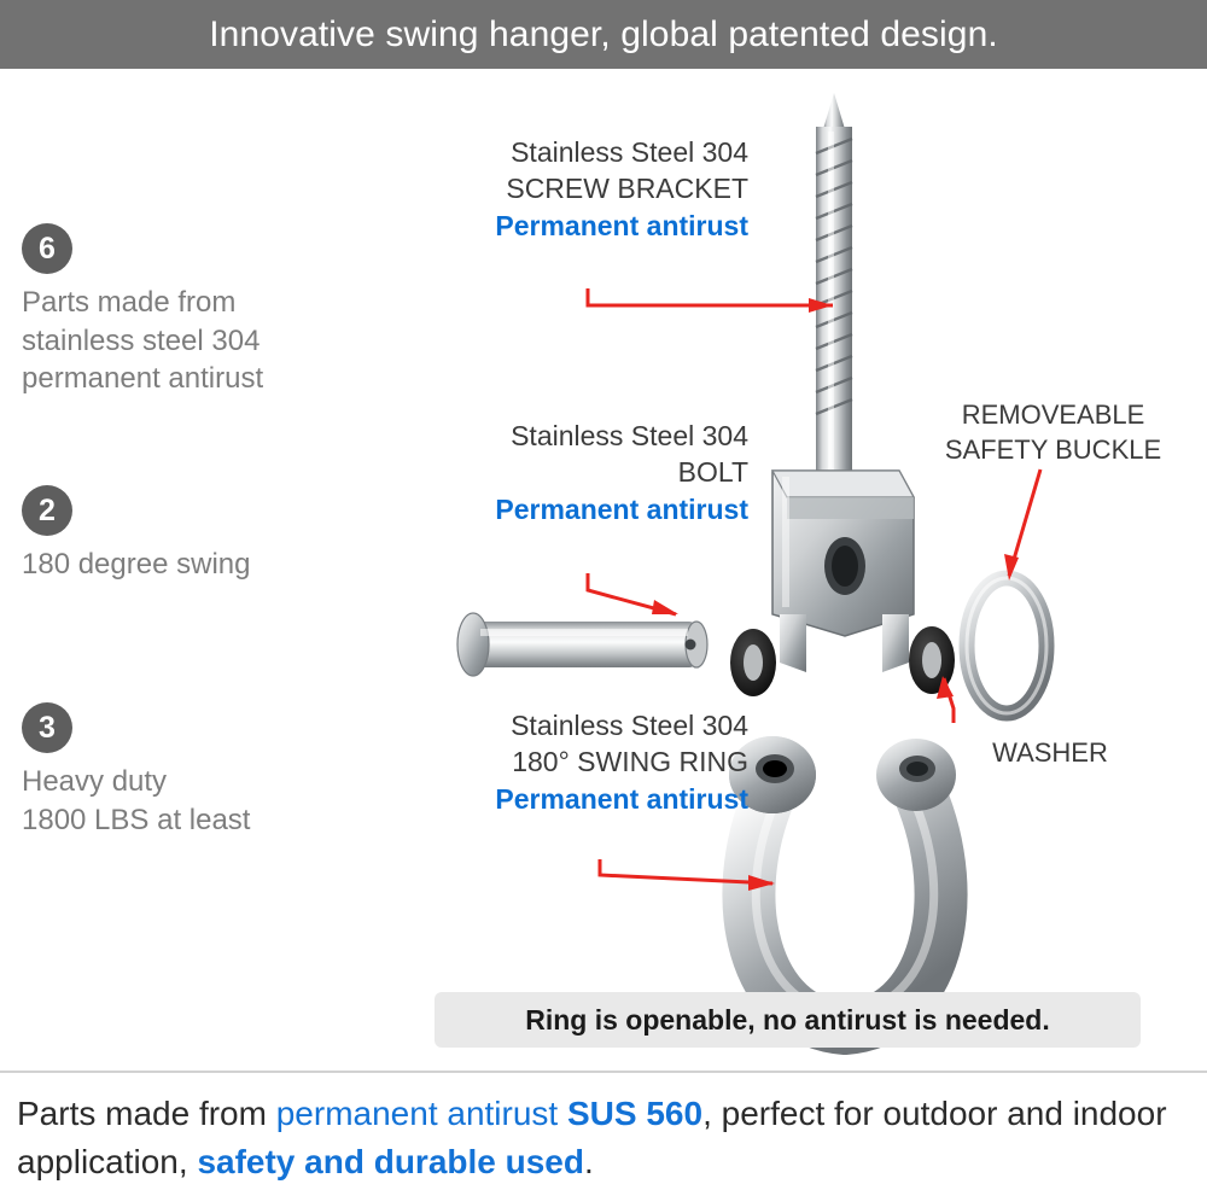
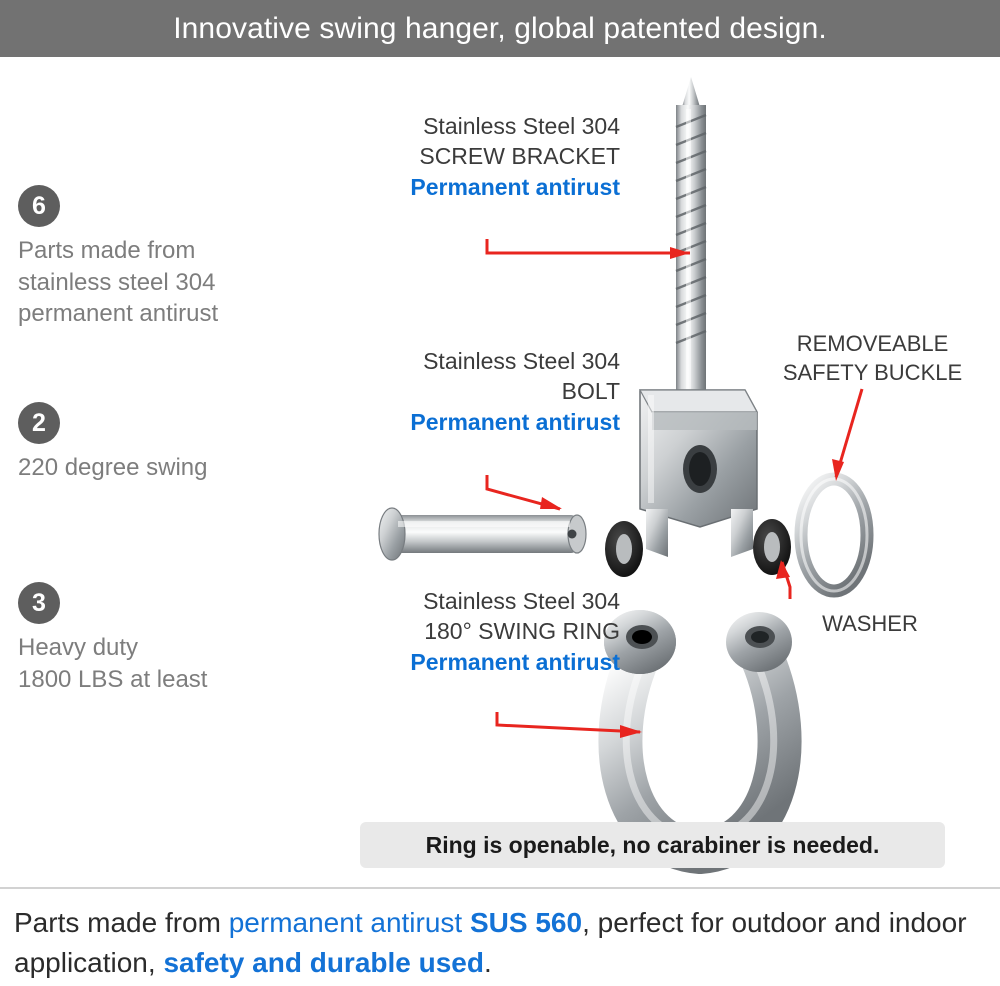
  Innovative swing hanger, global patented design.
  6
  Parts made from
  stainless steel 304
  permanent antirust
  2
- 180 degree swing
+ 220 degree swing
  3
  Heavy duty
  1800 LBS at least
  Stainless Steel 304
  SCREW BRACKET
  Permanent antirust
  Stainless Steel 304
  BOLT
  Permanent antirust
  Stainless Steel 304
  180° SWING RING
  Permanent antirust
  REMOVEABLE
  SAFETY BUCKLE
  WASHER
- Ring is openable, no antirust is needed.
+ Ring is openable, no carabiner is needed.
  Parts made from permanent antirust SUS 560, perfect for outdoor and indoor application, safety and durable used.
